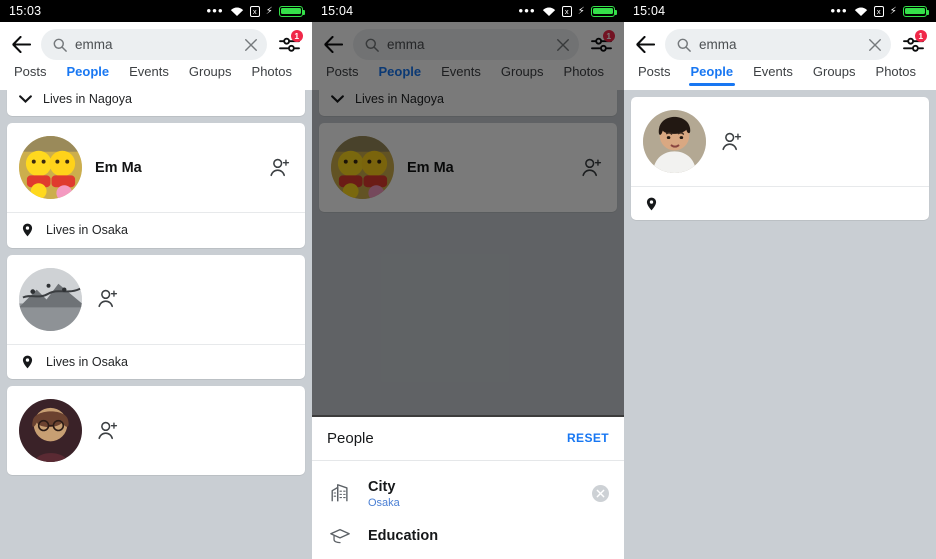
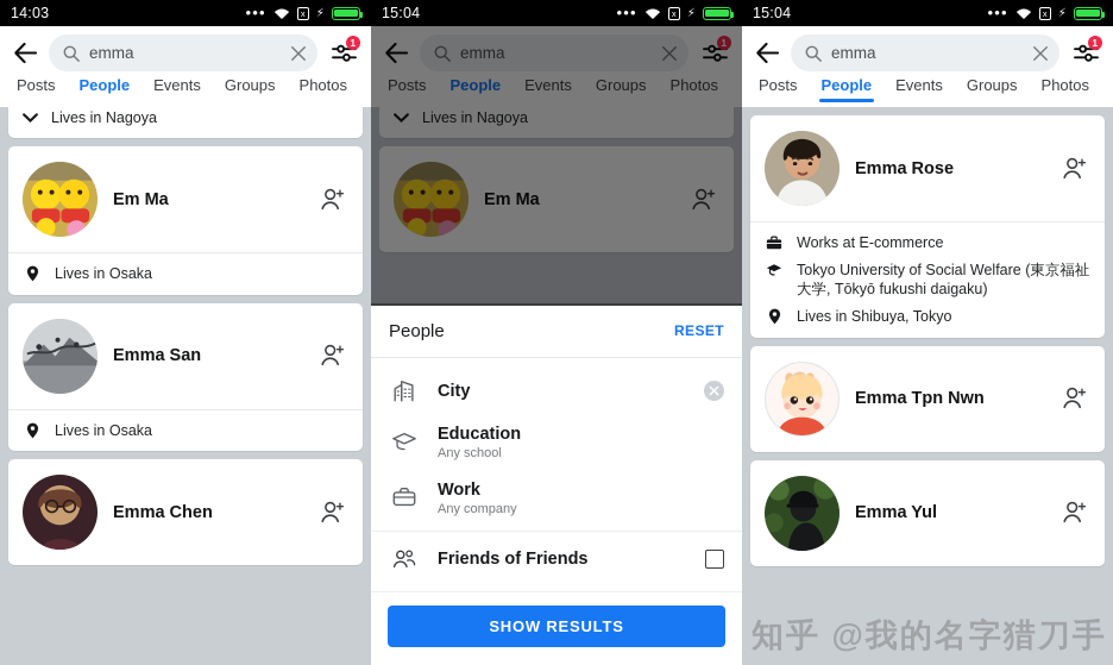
- 15:03
+ 14:03
  •••
  x
  ⚡
  emma
  1
  Posts
  People
  Events
  Groups
  Photos
  Lives in Nagoya
  Em Ma
  Lives in Osaka
+ Emma San
  Lives in Osaka
+ Emma Chen
  15:04
  •••
  x
  ⚡
  emma
  1
  Posts
  People
  Events
  Groups
  Photos
  Lives in Nagoya
  Em Ma
  People
  RESET
  City
- Osaka
  Education
+ Any school
+ Work
+ Any company
+ Friends of Friends
+ SHOW RESULTS
  15:04
  •••
  x
  ⚡
  emma
  1
  Posts
  People
  Events
  Groups
  Photos
+ Emma Rose
+ Works at E-commerce
+ Tokyo University of Social Welfare (東京福祉大学, Tōkyō fukushi daigaku)
+ Lives in Shibuya, Tokyo
+ Emma Tpn Nwn
+ Emma Yul
+ 知乎 @我的名字猎刀手
